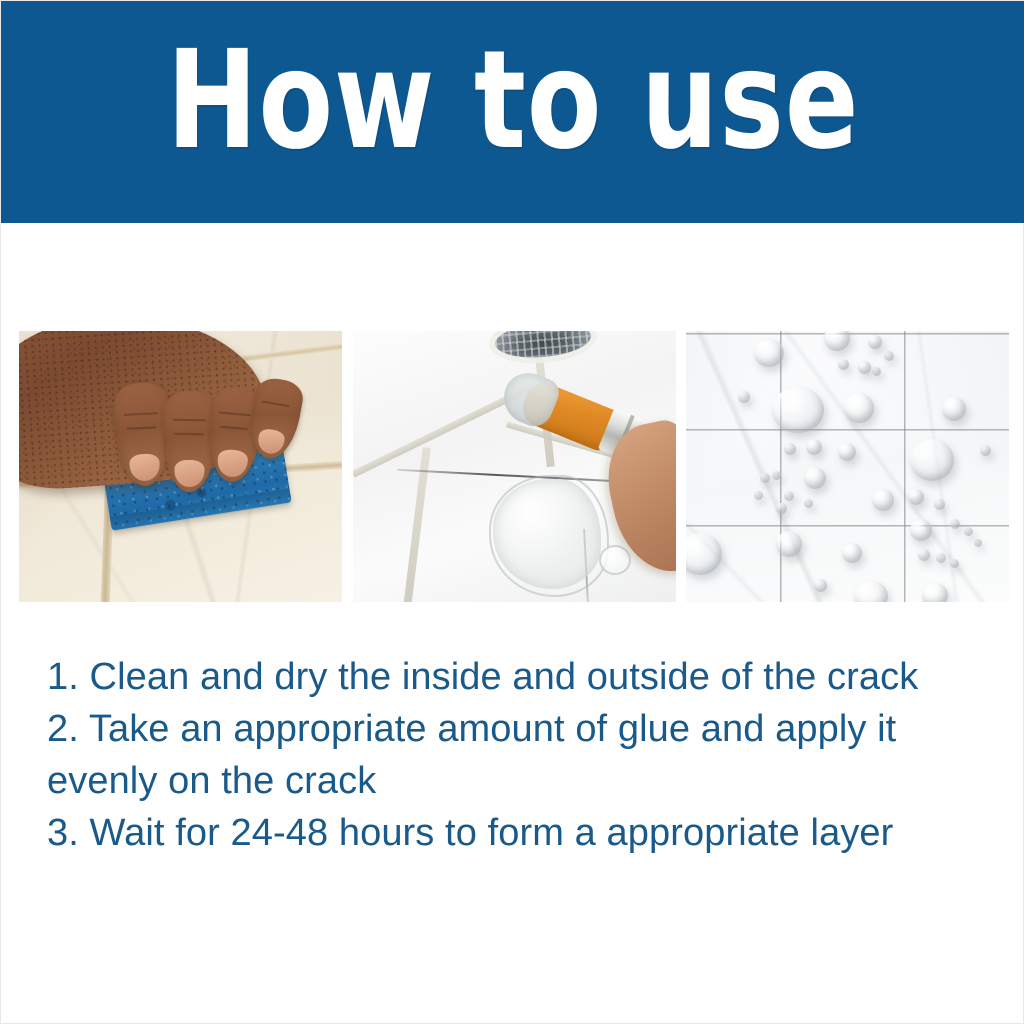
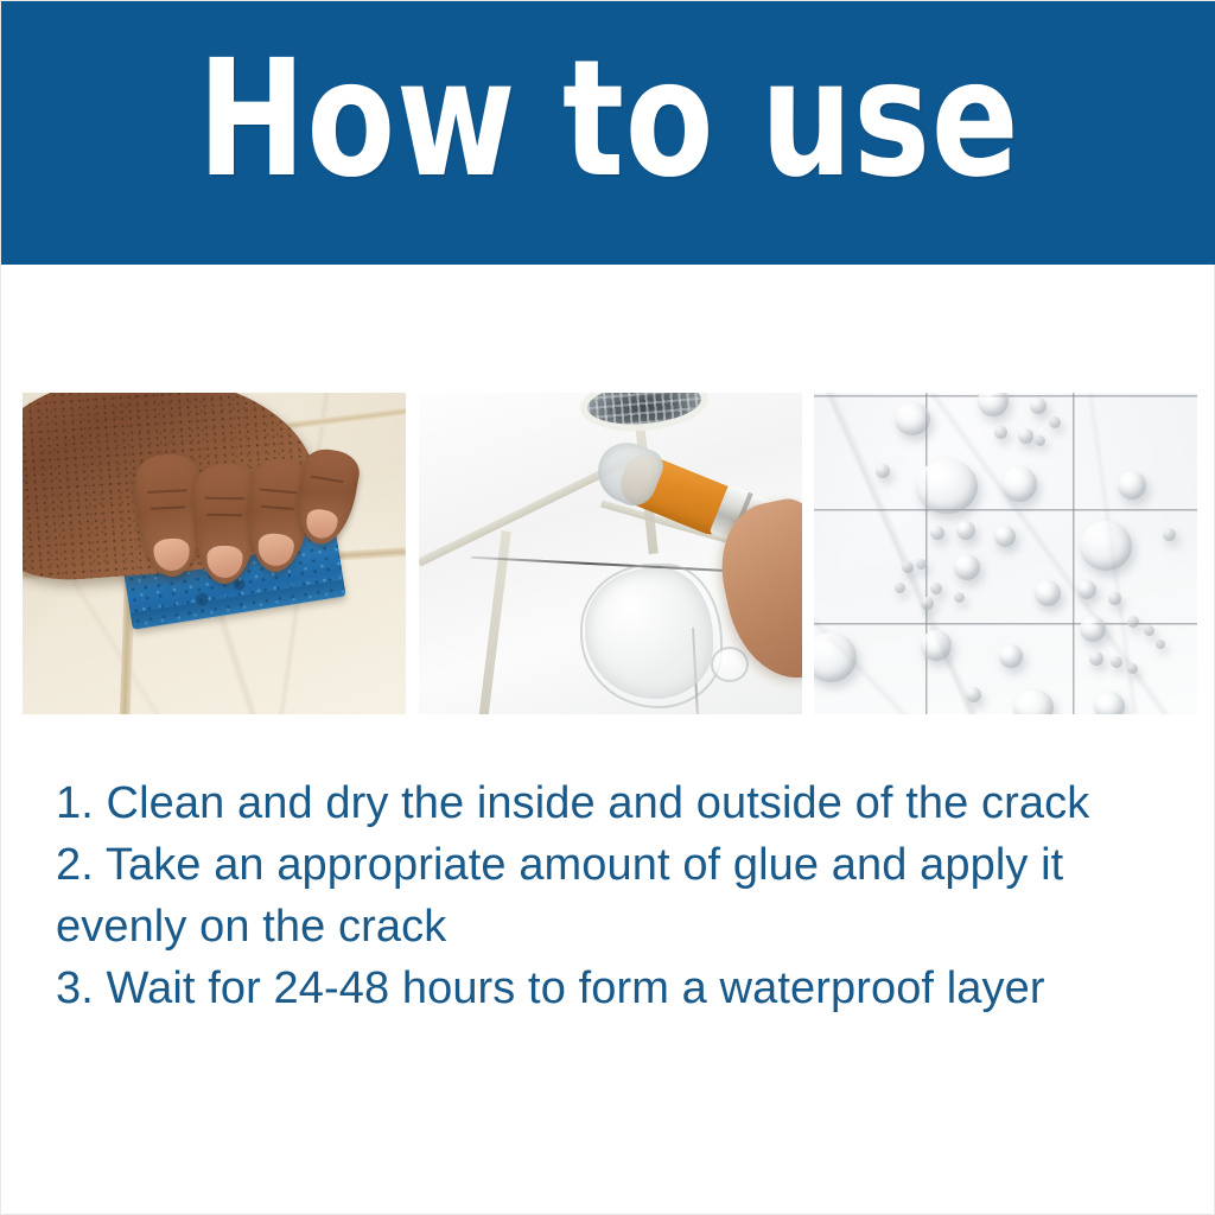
  How to use
  1. Clean and dry the inside and outside of the crack
  2. Take an appropriate amount of glue and apply it evenly on the crack
- 3. Wait for 24-48 hours to form a appropriate layer
+ 3. Wait for 24-48 hours to form a waterproof layer
